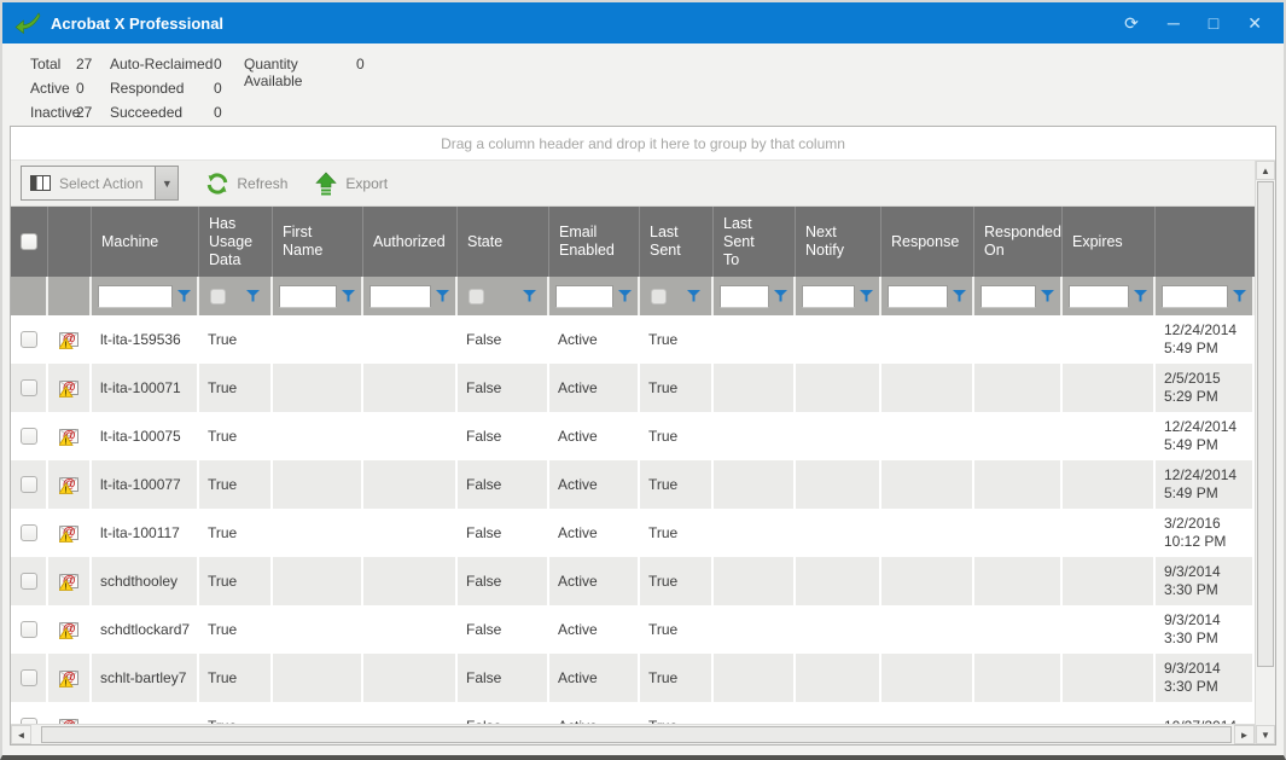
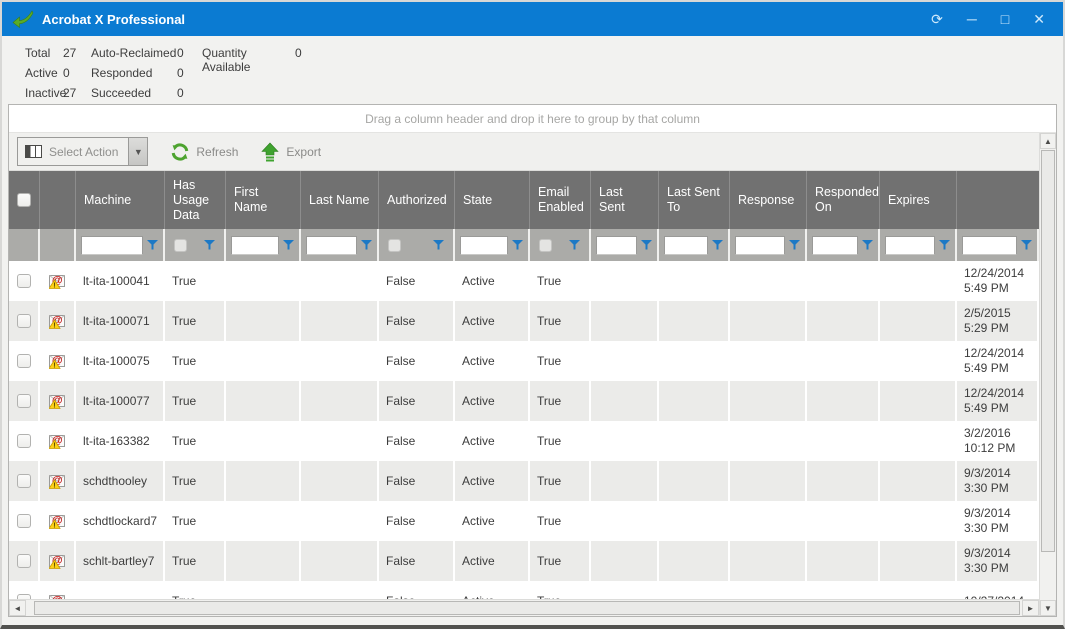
  Acrobat X Professional
  ⟳
  ─
  □
  ✕
  Total
  27
  Active
  0
  Inactiv
  27
  Auto-Reclaimed
  0
  Responded
  0
  Succeeded
  0
  Quantity Available
  0
  Drag a column header and drop it here to group by that column
  Select Action
  ▼
  Refresh
  Export
  Machine
  Has
  Usage
  Data
  First
  Name
+ Last Name
  Authorized
  State
  Email
  Enabled
  Last Sent
  Last Sent
  To
- Next
- Notify
  Response
  Responded
  On
  Expires
  @
  !
- lt-ita-159536
+ lt-ita-100041
  True
  False
  Active
  True
  12/24/2014 5:49 PM
  @
  !
  lt-ita-100071
  True
  False
  Active
  True
  2/5/2015 5:29 PM
  @
  !
  lt-ita-100075
  True
  False
  Active
  True
  12/24/2014 5:49 PM
  @
  !
  lt-ita-100077
  True
  False
  Active
  True
  12/24/2014 5:49 PM
  @
  !
- lt-ita-100117
+ lt-ita-163382
  True
  False
  Active
  True
  3/2/2016 10:12 PM
  @
  !
  schdthooley
  True
  False
  Active
  True
  9/3/2014 3:30 PM
  @
  !
  schdtlockard7
  True
  False
  Active
  True
  9/3/2014 3:30 PM
  @
  !
  schlt-bartley7
  True
  False
  Active
  True
  9/3/2014 3:30 PM
  ◄
  ►
  ▲
  ▼
